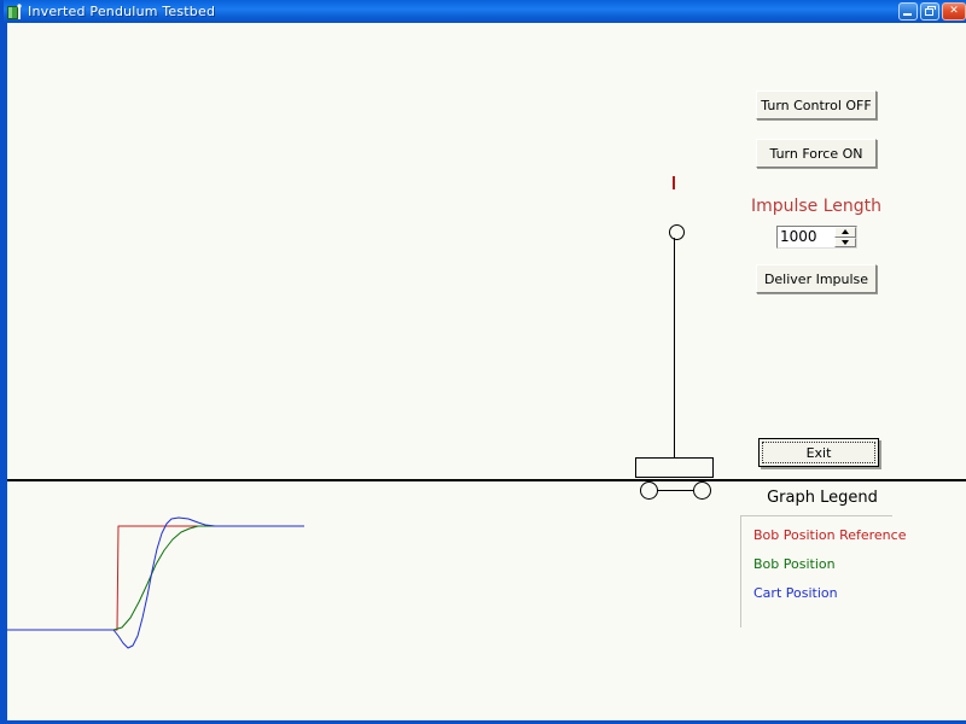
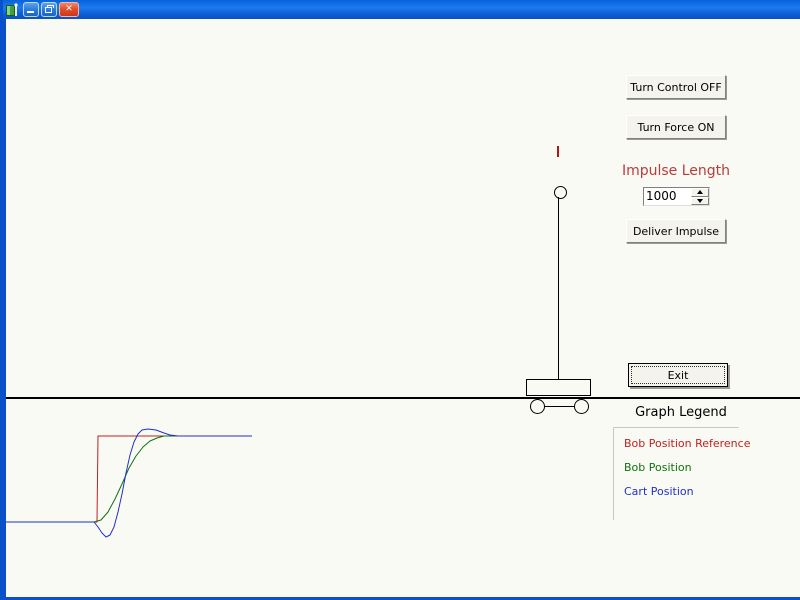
- Inverted Pendulum Testbed
  ✕
  Turn Control OFF
  Turn Force ON
  Impulse Length
  1000
  Deliver Impulse
  Exit
  Graph Legend
  Bob Position Reference
  Bob Position
  Cart Position
